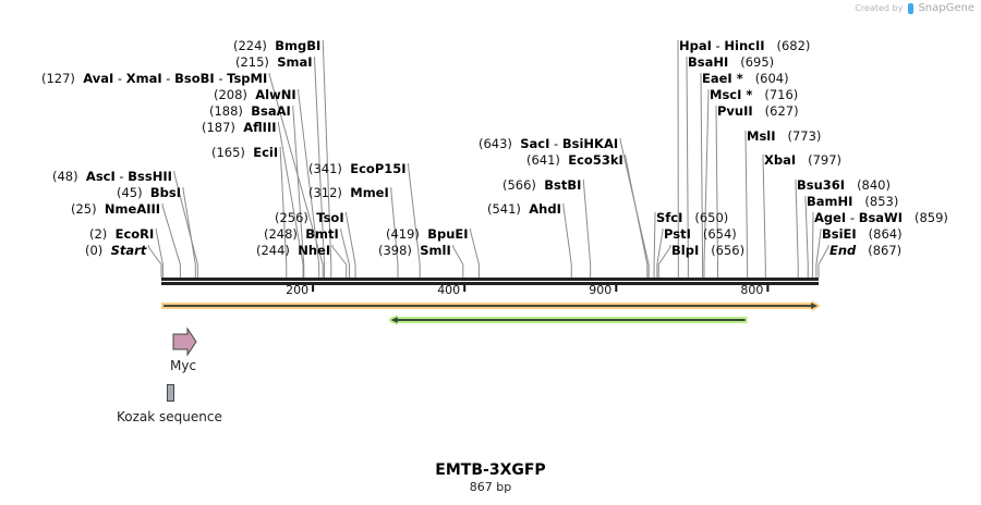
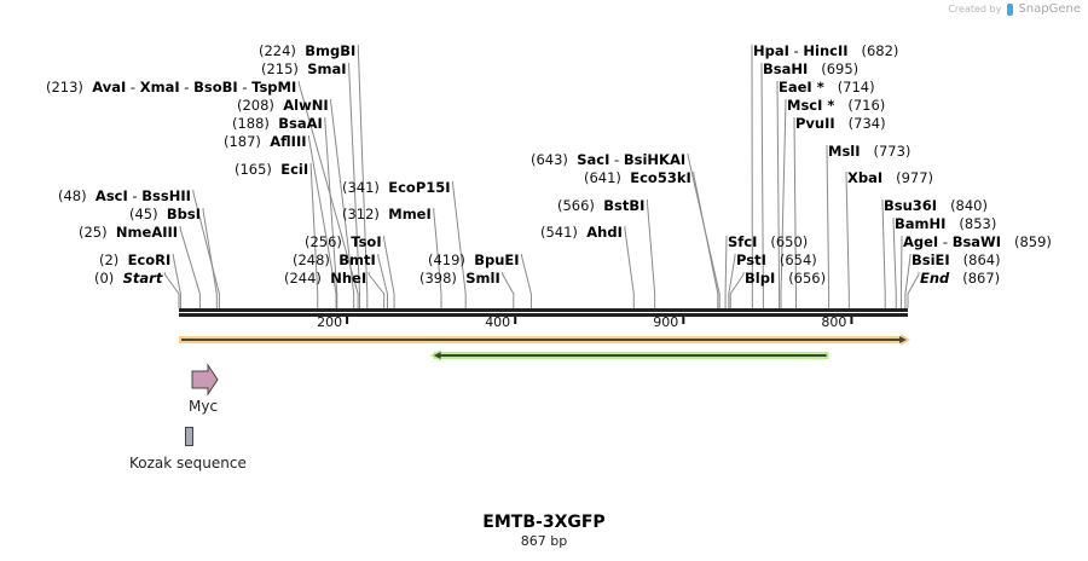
  Created by SnapGene
  200
  400
  900
  800
  (0) Start
  (2) EcoRI
  (25) NmeAIII
  (45) BbsI
  (48) AscI - BssHII
  (165) EciI
  (187) AflIII
  (188) BsaAI
  (208) AlwNI
- (127) AvaI - XmaI - BsoBI - TspMI
+ (213) AvaI - XmaI - BsoBI - TspMI
  (215) SmaI
  (224) BmgBI
  (244) NheI
  (248) BmtI
  (256) TsoI
  (312) MmeI
  (341) EcoP15I
  (398) SmlI
  (419) BpuEI
  (541) AhdI
  (566) BstBI
  (641) Eco53kI
  (643) SacI - BsiHKAI
  SfcI (650)
  PstI (654)
  BlpI (656)
  HpaI - HincII (682)
  BsaHI (695)
- EaeI * (604)
+ EaeI * (714)
  MscI * (716)
- PvuII (627)
+ PvuII (734)
  MslI (773)
- XbaI (797)
+ XbaI (977)
  Bsu36I (840)
  BamHI (853)
  AgeI - BsaWI (859)
  BsiEI (864)
  End (867)
  Myc
  Kozak sequence
  EMTB-3XGFP
  867 bp
